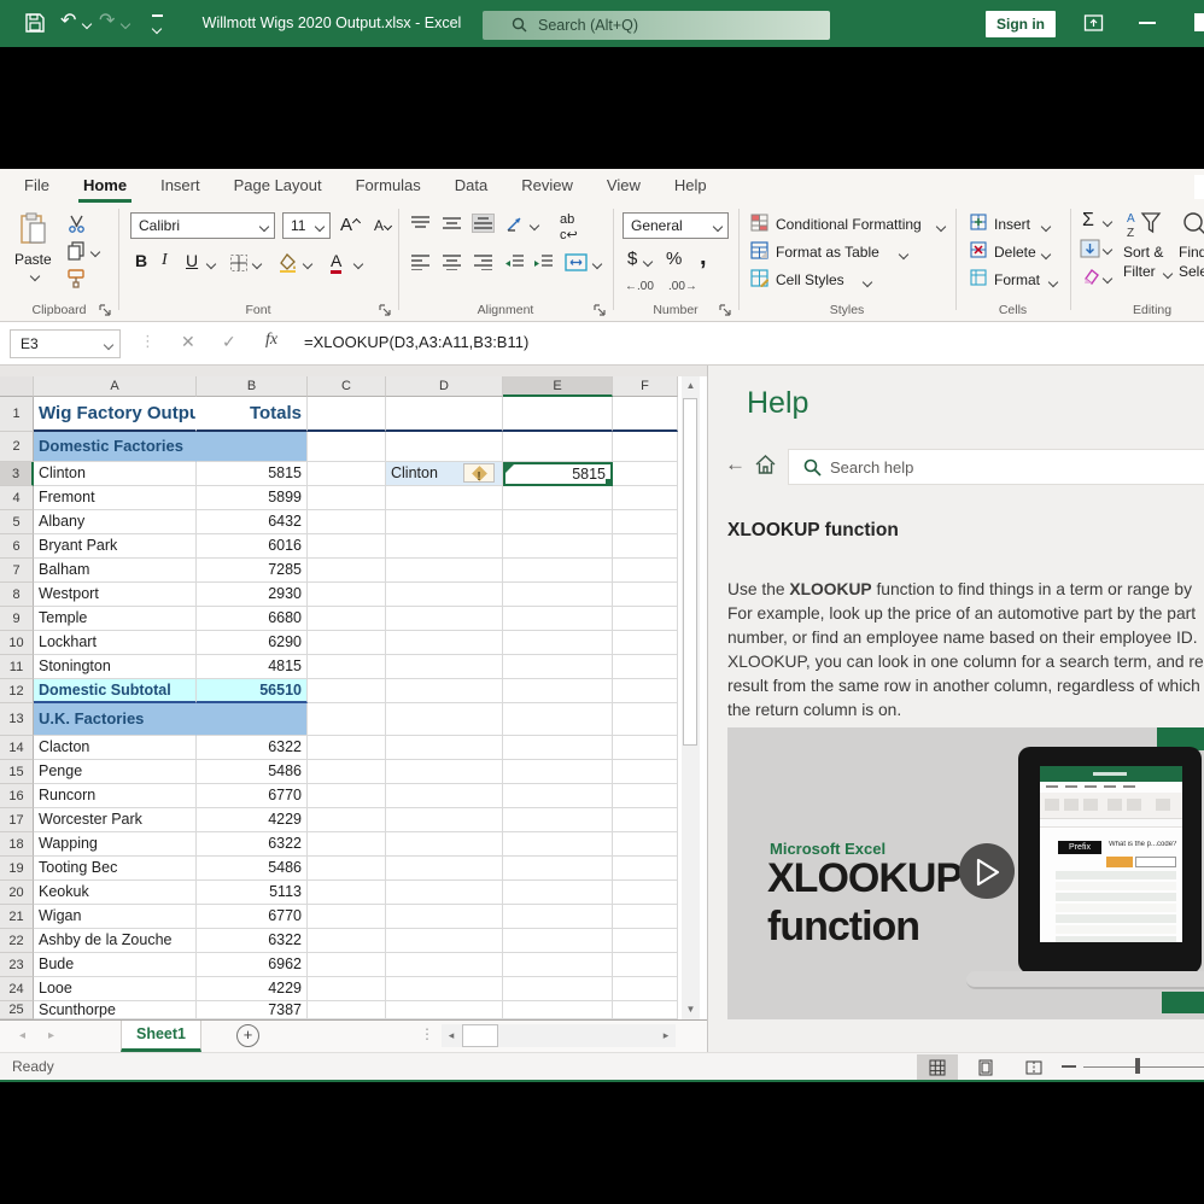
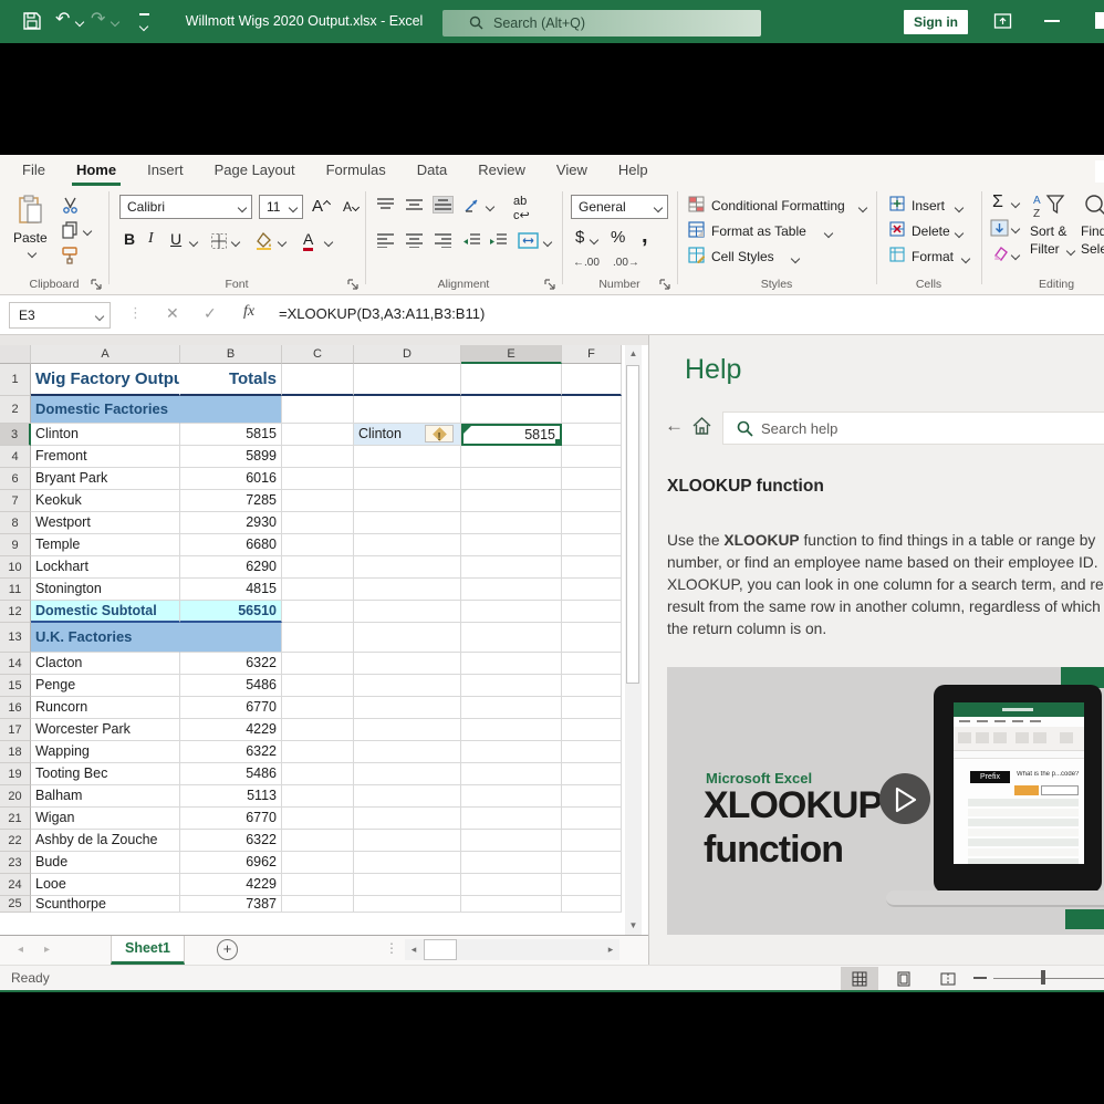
  ↶
  ↷
  Willmott Wigs 2020 Output.xlsx - Excel
  Search (Alt+Q)
  Sign in
  File
  Home
  Insert
  Page Layout
  Formulas
  Data
  Review
  View
  Help
  Paste
  Clipboard
  Calibri
  11
  A
  A
  B
  I
  U
  A
  Font
  ab
  c↩
  Alignment
  General
  $
  %
  ,
  ←.00
  .00→
  Number
  Conditional Formatting
  Format as Table
  Cell Styles
  Styles
  Insert
  Delete
  Format
  Cells
  Σ
  A
  Z
  Sort &
  Filter
  Find
  Sel
  Editing
  E3
  ⋮
  ✕
  ✓
  fx
  =XLOOKUP(D3,A3:A11,B3:B11)
  A
  B
  C
  D
  E
  F
  1
  Wig Factory Outpu
  Totals
  2
  Domestic Factories
  3
  Clinton
  5815
  Clinton
  !
  5815
  4
  Fremont
  5899
- 5
- Albany
- 6432
  6
  Bryant Park
  6016
  7
- Balham
+ Keokuk
  7285
  8
  Westport
  2930
  9
  Temple
  6680
  10
  Lockhart
  6290
  11
  Stonington
  4815
  12
  Domestic Subtotal
  56510
  13
  U.K. Factories
  14
  Clacton
  6322
  15
  Penge
  5486
  16
  Runcorn
  6770
  17
  Worcester Park
  4229
  18
  Wapping
  6322
  19
  Tooting Bec
  5486
  20
- Keokuk
+ Balham
  5113
  21
  Wigan
  6770
  22
  Ashby de la Zouche
  6322
  23
  Bude
  6962
  24
  Looe
  4229
  25
  Scunthorpe
  7387
  ▲
  ▼
  ◂
  ▸
  Sheet1
  +
  ⋮
  ◂
  ▸
  Ready
  Help
  ←
  Search help
  XLOOKUP function
- Use the XLOOKUP function to find things in a term or range by
+ Use the XLOOKUP function to find things in a table or range by
- For example, look up the price of an automotive part by the part
  number, or find an employee name based on their employee ID.
  XLOOKUP, you can look in one column for a search term, and re
  result from the same row in another column, regardless of which
  the return column is on.
  Microsoft Excel
  XLOOKUP
  function
